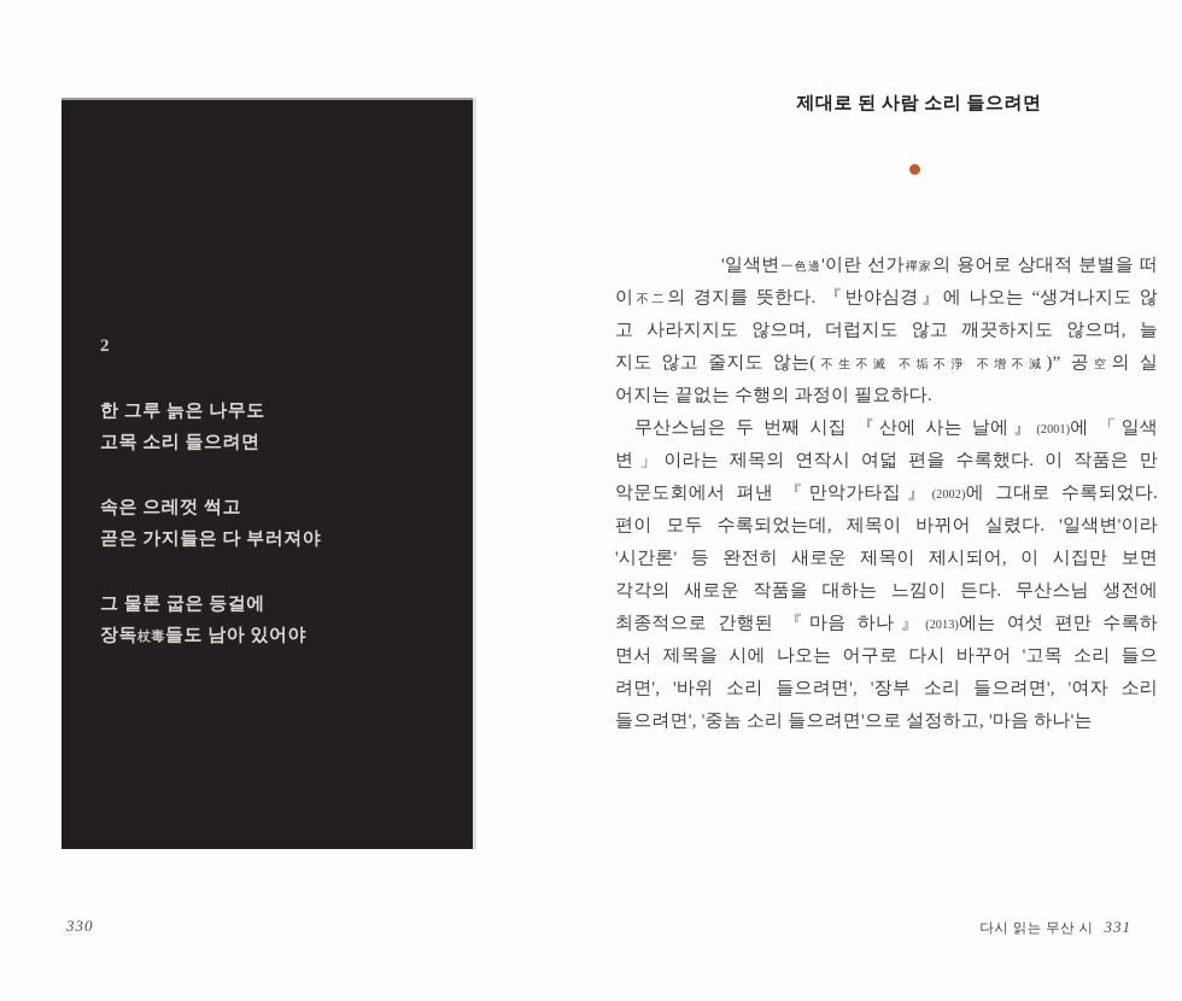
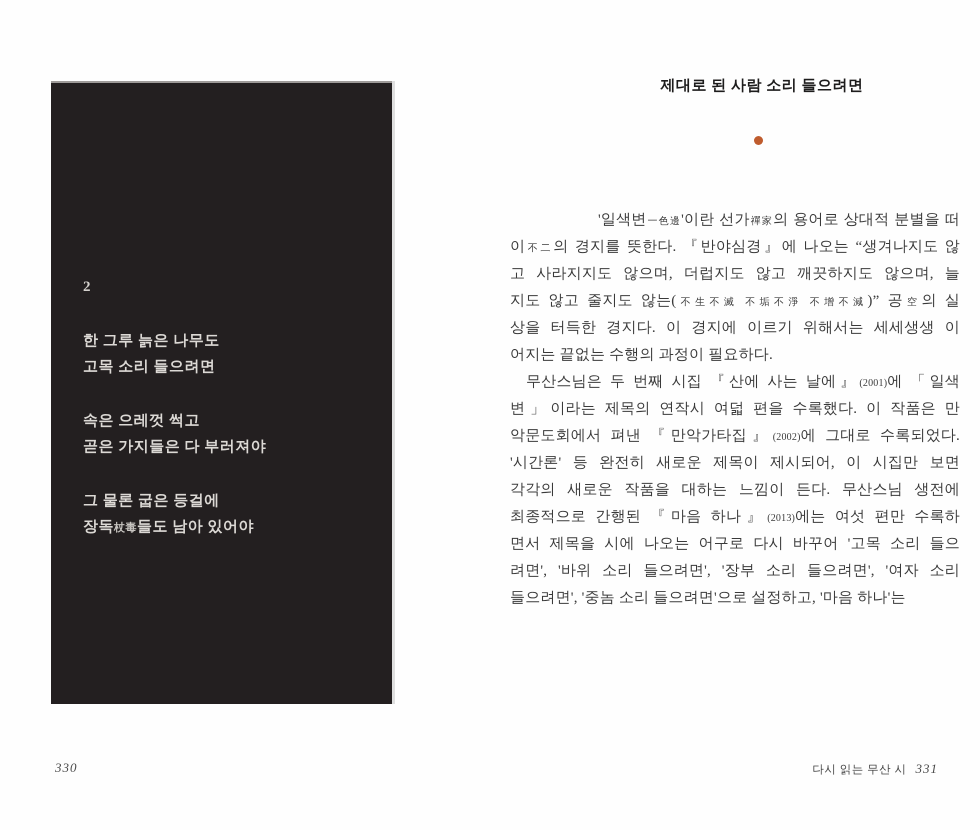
  2
  한 그루 늙은 나무도
  고목 소리 들으려면
  속은 으레껏 썩고
  곧은 가지들은 다 부러져야
  그 물론 굽은 등걸에
  장독杖毒들도 남아 있어야
  330
  제대로 된 사람 소리 들으려면
  '일색변一色邊'이란 선가禪家의 용어로 상대적 분별을 떠
  이不二의 경지를 뜻한다. 『반야심경』에 나오는 “생겨나지도 않
  고 사라지지도 않으며, 더럽지도 않고 깨끗하지도 않으며, 늘
  지도 않고 줄지도 않는(不生不滅 不垢不淨 不增不減)” 공空의 실
+ 상을 터득한 경지다. 이 경지에 이르기 위해서는 세세생생 이
  어지는 끝없는 수행의 과정이 필요하다.
  무산스님은 두 번째 시집 『산에 사는 날에』(2001)에 「일색
  변」이라는 제목의 연작시 여덟 편을 수록했다. 이 작품은 만
  악문도회에서 펴낸 『만악가타집』(2002)에 그대로 수록되었다.
- 편이 모두 수록되었는데, 제목이 바뀌어 실렸다. '일색변'이라
  '시간론' 등 완전히 새로운 제목이 제시되어, 이 시집만 보면
  각각의 새로운 작품을 대하는 느낌이 든다. 무산스님 생전에
  최종적으로 간행된 『마음 하나』(2013)에는 여섯 편만 수록하
  면서 제목을 시에 나오는 어구로 다시 바꾸어 '고목 소리 들으
  려면', '바위 소리 들으려면', '장부 소리 들으려면', '여자 소리
  들으려면', '중놈 소리 들으려면'으로 설정하고, '마음 하나'는
  다시 읽는 무산 시 331
